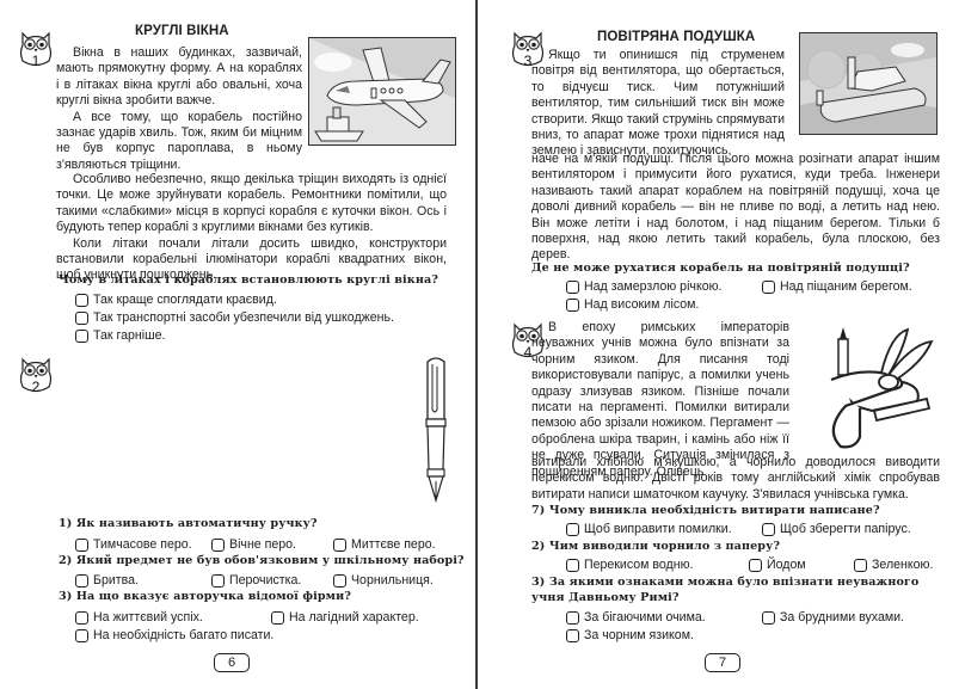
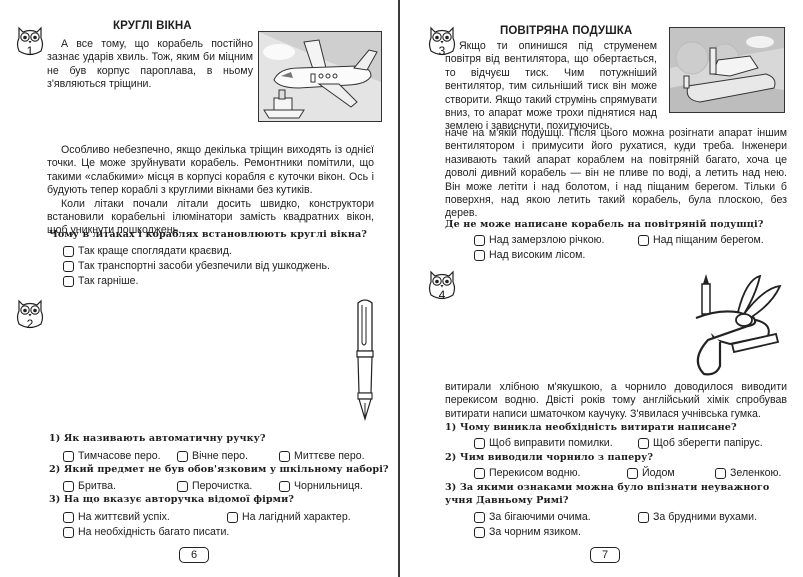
  1
  КРУГЛІ ВІКНА
- Вікна в наших будинках, зазвичай, мають прямокутну форму. А на кораблях і в літаках вікна круглі або овальні, хоча круглі вікна зробити важче.
  А все тому, що корабель постійно зазнає ударів хвиль. Тож, яким би міцним не був корпус пароплава, в ньому з'являються тріщини.
  Особливо небезпечно, якщо декілька тріщин виходять із однієї точки. Це може зруйнувати корабель. Ремонтники помітили, що такими «слабкими» місця в корпусі корабля є куточки вікон. Ось і будують тепер кораблі з круглими вікнами без кутиків.
- Коли літаки почали літали досить швидко, конструктори встановили корабельні ілюмінатори кораблі квадратних вікон, щоб уникнути пошкоджень.
+ Коли літаки почали літали досить швидко, конструктори встановили корабельні ілюмінатори замість квадратних вікон, щоб уникнути пошкоджень.
  Чому в літаках і кораблях встановлюють круглі вікна?
  Так краще споглядати краєвид.
  Так транспортні засоби убезпечили від ушкоджень.
  Так гарніше.
  2
  1) Як називають автоматичну ручку?
  Тимчасове перо.
  Вічне перо.
  Миттєве перо.
  2) Який предмет не був обов'язковим у шкільному наборі?
  Бритва.
  Перочистка.
  Чорнильниця.
  3) На що вказує авторучка відомої фірми?
  На життєвий успіх.
  На лагідний характер.
  На необхідність багато писати.
  6
  3
  ПОВІТРЯНА ПОДУШКА
  Якщо ти опинишся під струменем повітря від вентилятора, що обертається, то відчуєш тиск. Чим потужніший вентилятор, тим сильніший тиск він може створити. Якщо такий струмінь спрямувати вниз, то апарат може трохи піднятися над землею і зависнути, похитуючись,
- наче на м'якій подушці. Після цього можна розігнати апарат іншим вентилятором і примусити його рухатися, куди треба. Інженери називають такий апарат кораблем на повітряній подушці, хоча це доволі дивний корабель — він не пливе по воді, а летить над нею. Він може летіти і над болотом, і над піщаним берегом. Тільки б поверхня, над якою летить такий корабель, була плоскою, без дерев.
+ наче на м'якій подушці. Після цього можна розігнати апарат іншим вентилятором і примусити його рухатися, куди треба. Інженери називають такий апарат кораблем на повітряній багато, хоча це доволі дивний корабель — він не пливе по воді, а летить над нею. Він може летіти і над болотом, і над піщаним берегом. Тільки б поверхня, над якою летить такий корабель, була плоскою, без дерев.
- Де не може рухатися корабель на повітряній подушці?
+ Де не може написане корабель на повітряній подушці?
  Над замерзлою річкою.
  Над піщаним берегом.
  Над високим лісом.
  4
- В епоху римських імператорів неуважних учнів можна було впізнати за чорним язиком. Для писання тоді використовували папірус, а помилки учень одразу злизував язиком. Пізніше почали писати на пергаменті. Помилки витирали пемзою або зрізали ножиком. Пергамент — оброблена шкіра тварин, і камінь або ніж її не дуже псували. Ситуація змінилася з поширенням паперу. Олівець
  витирали хлібною м'якушкою, а чорнило доводилося виводити перекисом водню. Двісті років тому англійський хімік спробував витирати написи шматочком каучуку. З'явилася учнівська гумка.
- 7) Чому виникла необхідність витирати написане?
+ 1) Чому виникла необхідність витирати написане?
  Щоб виправити помилки.
  Щоб зберегти папірус.
  2) Чим виводили чорнило з паперу?
  Перекисом водню.
  Йодом
  Зеленкою.
  3) За якими ознаками можна було впізнати неуважного учня Давньому Римі?
  За бігаючими очима.
  За брудними вухами.
  За чорним язиком.
  7
